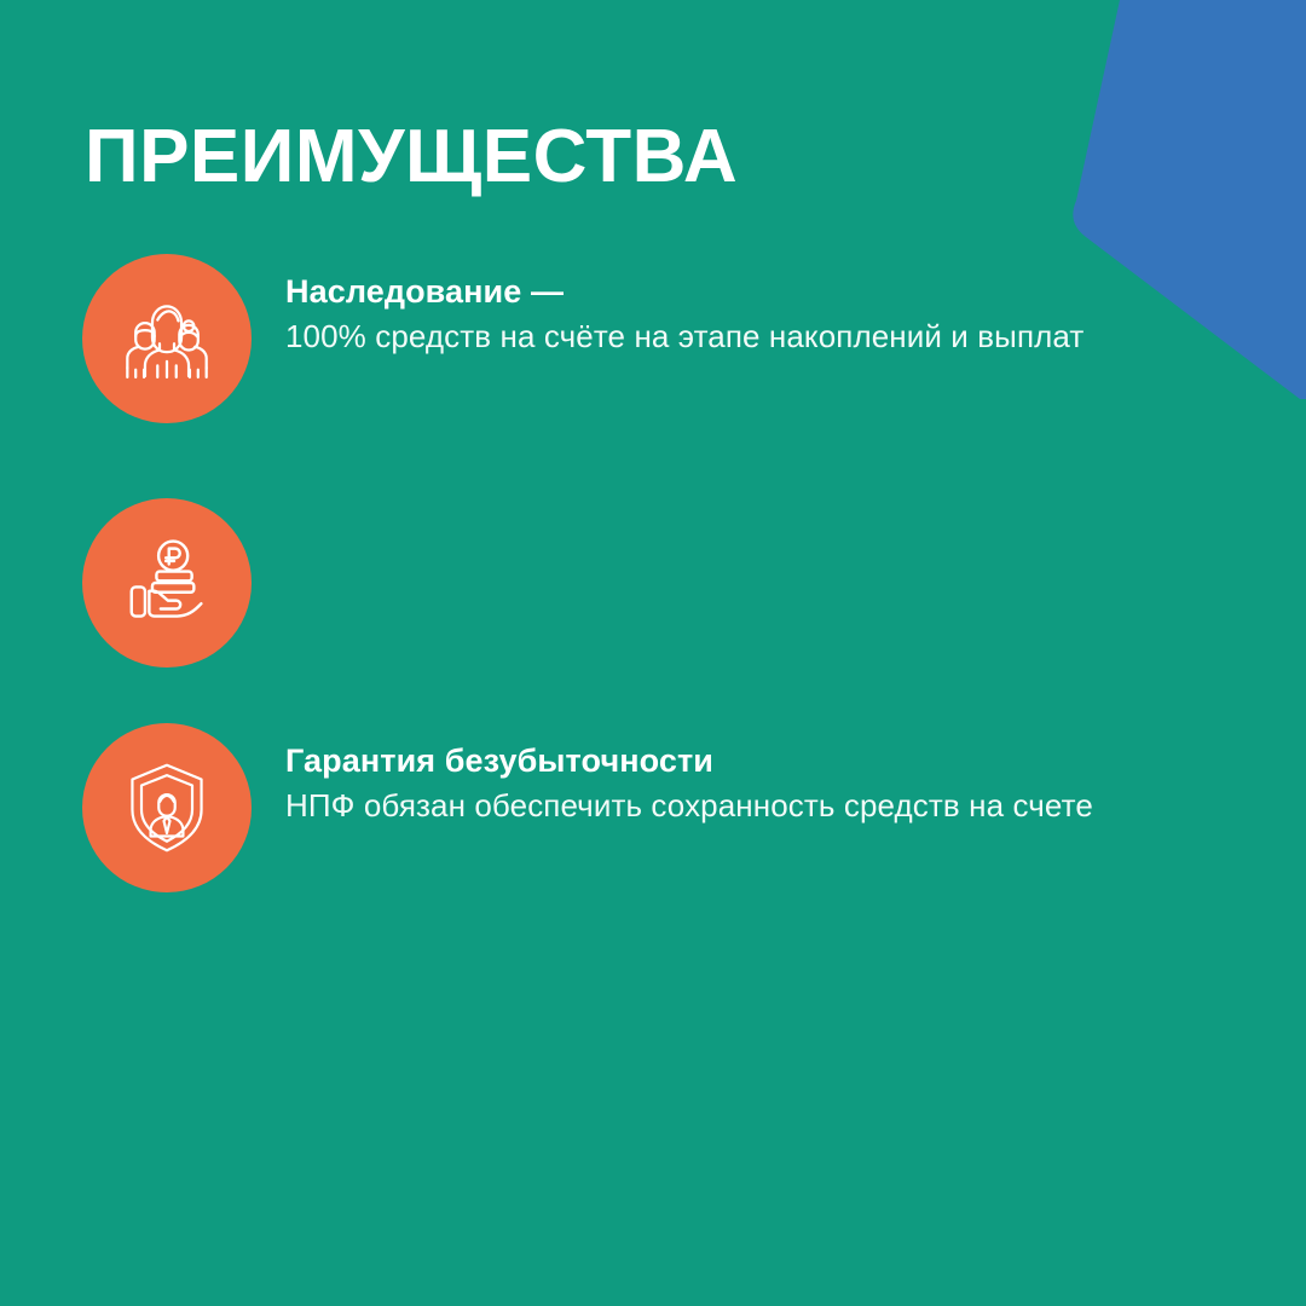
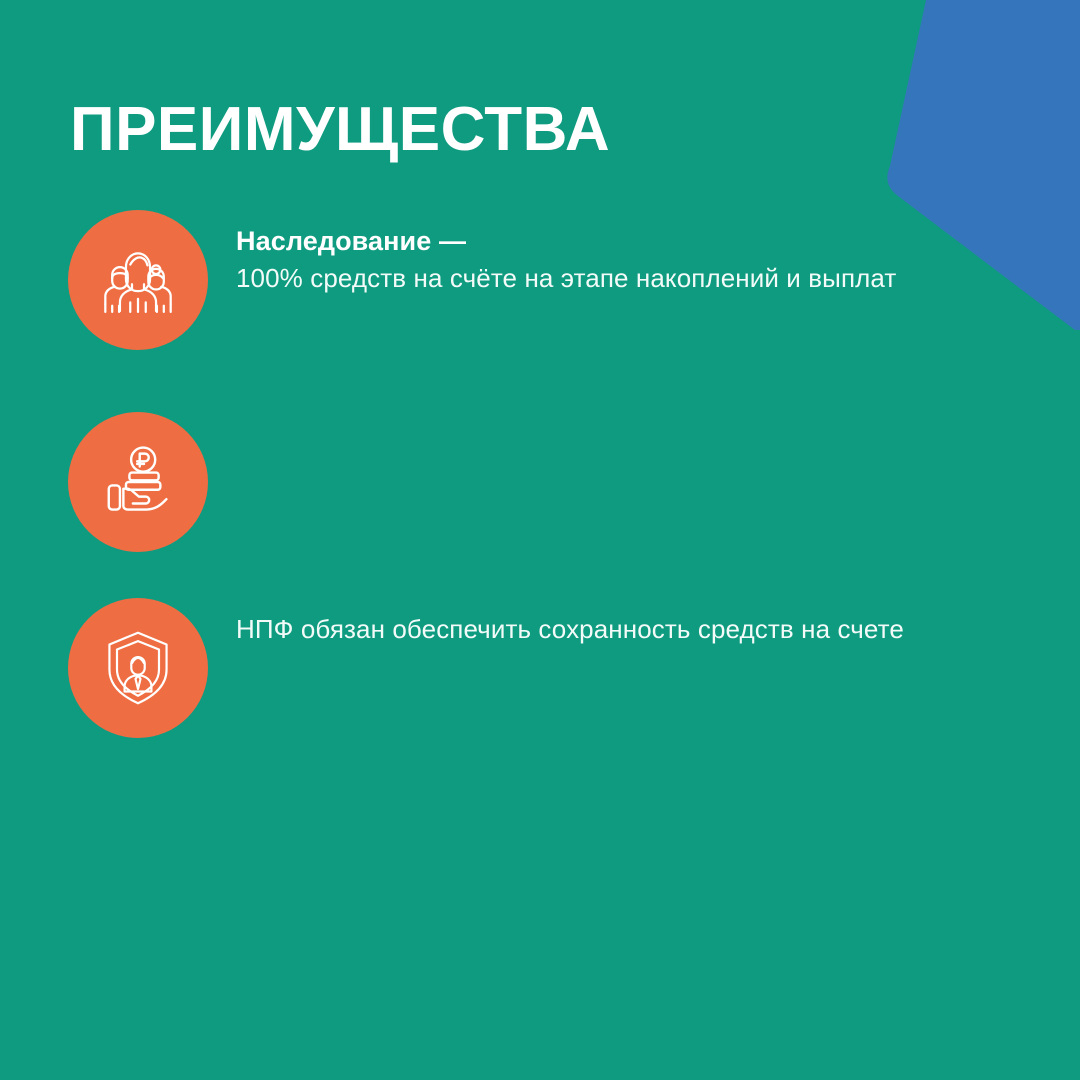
  ПРЕИМУЩЕСТВА
  Наследование —
  100% средств на счёте на этапе накоплений и выплат
- Гарантия безубыточности
  НПФ обязан обеспечить сохранность средств на счете
